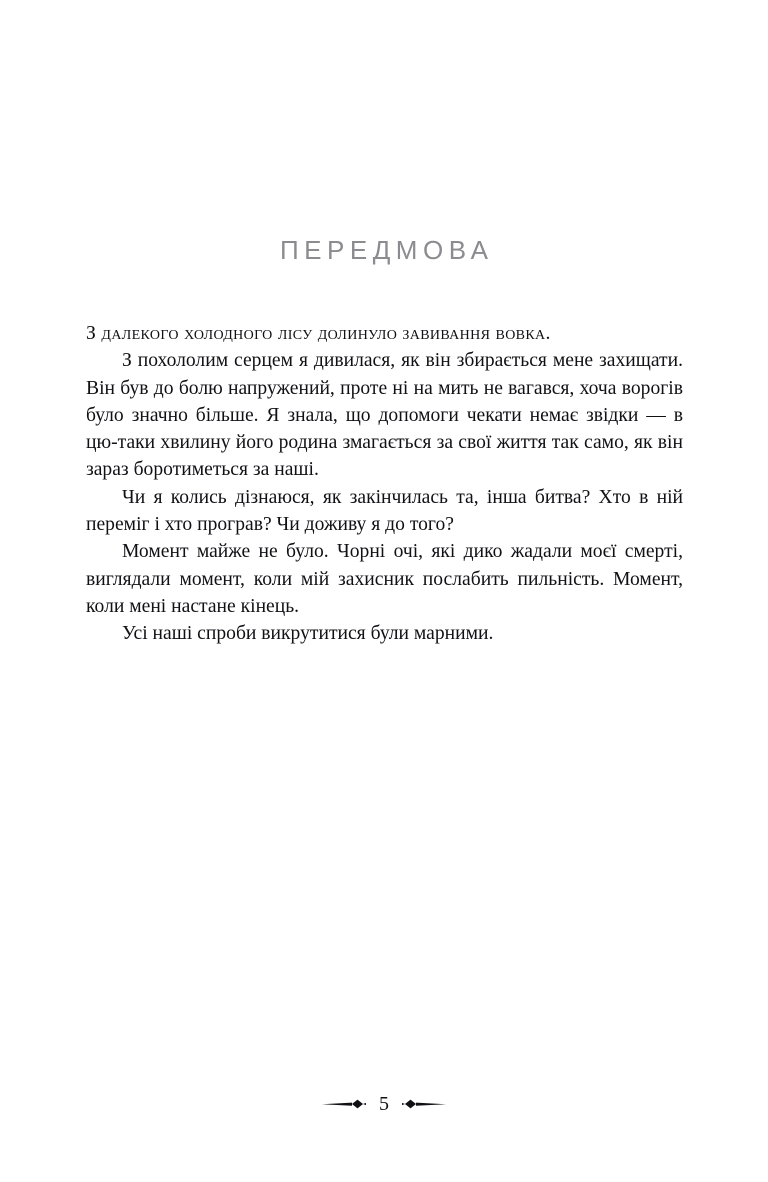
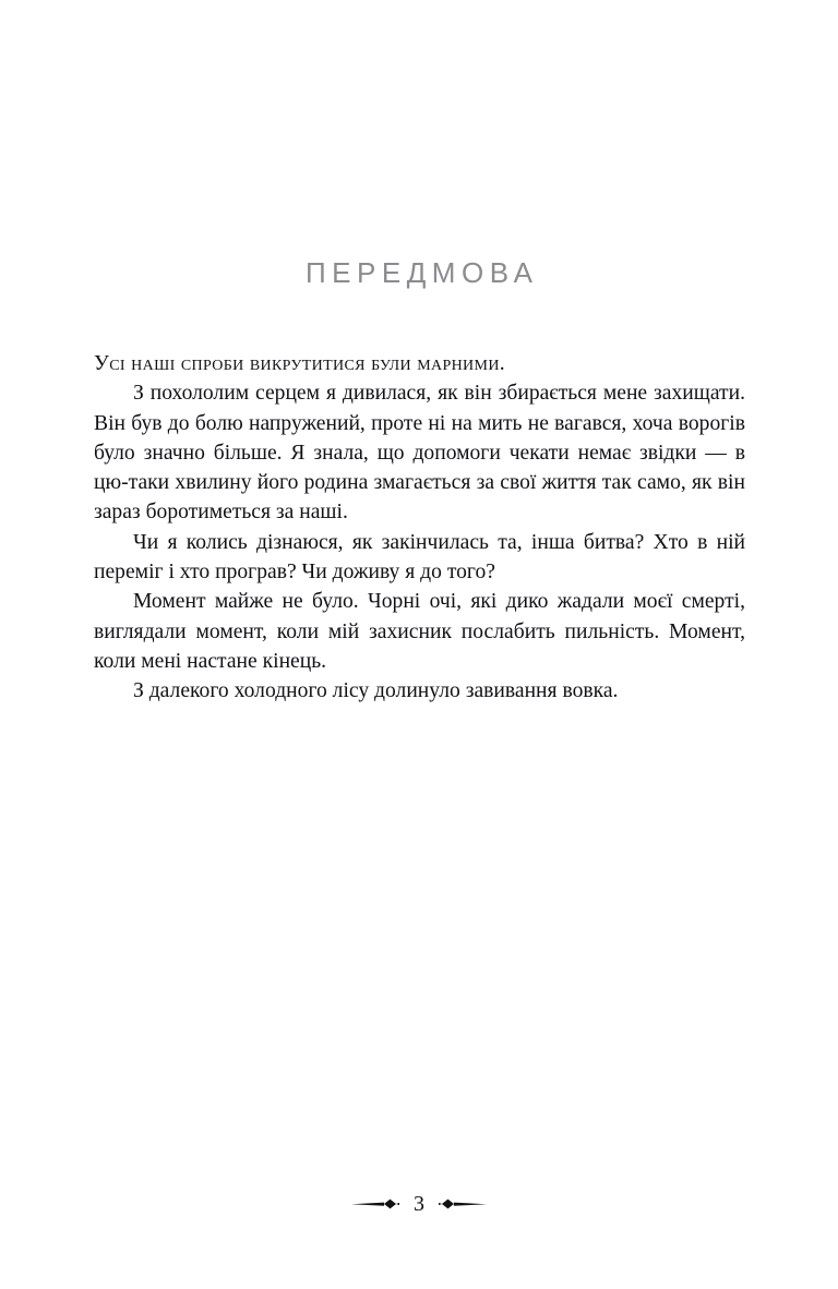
  ПЕРЕДМОВА
- З далекого холодного лісу долинуло завивання вовка.
+ Усі наші спроби викрутитися були марними.
  З похололим серцем я дивилася, як він збирається мене захищати. Він був до болю напружений, проте ні на мить не вагався, хоча ворогів було значно більше. Я знала, що допомоги чекати немає звідки — в цю-таки хвилину його родина змагається за свої життя так само, як він зараз боротиметься за наші.
  Чи я колись дізнаюся, як закінчилась та, інша битва? Хто в ній переміг і хто програв? Чи доживу я до того?
  Момент майже не було. Чорні очі, які дико жадали моєї смерті, виглядали момент, коли мій захисник послабить пильність. Момент, коли мені настане кінець.
- Усі наші спроби викрутитися були марними.
+ З далекого холодного лісу долинуло завивання вовка.
- 5
+ 3
